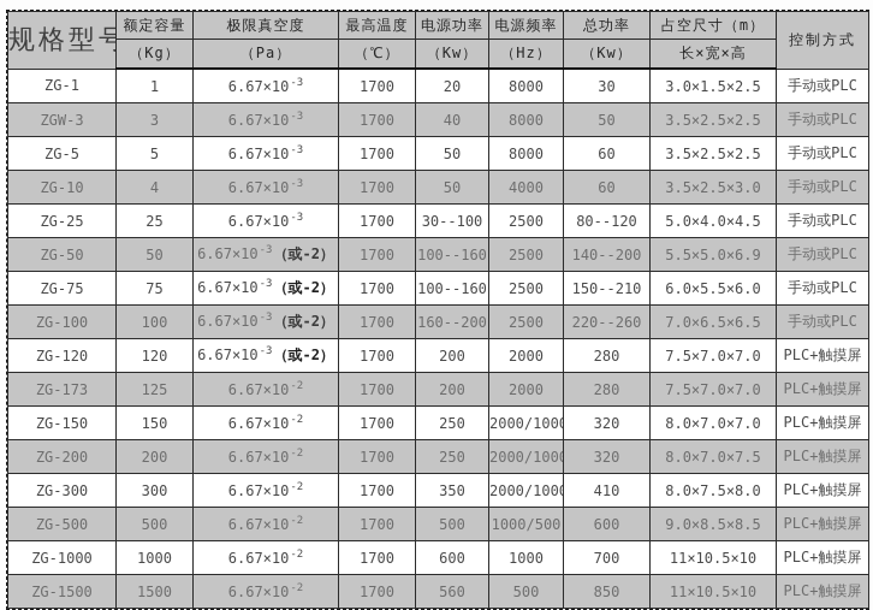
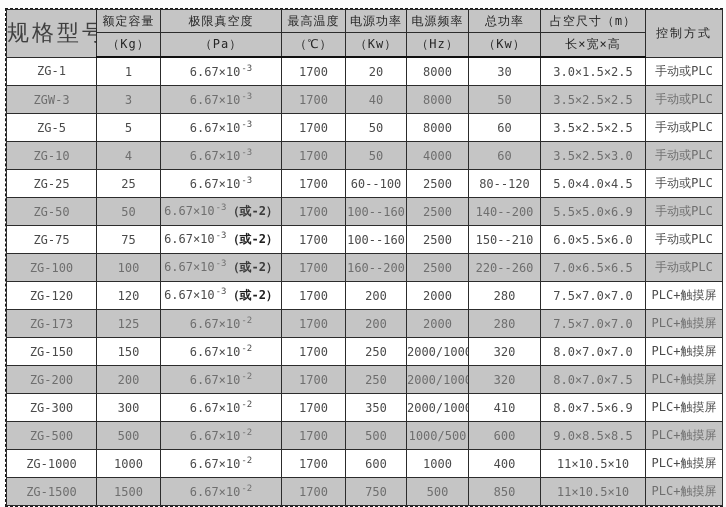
  规格型号	额定容量	极限真空度	最高温度	电源功率	电源频率	总功率	占空尺寸（m）	控制方式
  （Kg）	（Pa）	（℃）	（Kw）	（Hz）	（Kw）	长×宽×高
  ZG-1	1	6.67×10-3	1700	20	8000	30	3.0×1.5×2.5	手动或PLC
  ZGW-3	3	6.67×10-3	1700	40	8000	50	3.5×2.5×2.5	手动或PLC
  ZG-5	5	6.67×10-3	1700	50	8000	60	3.5×2.5×2.5	手动或PLC
  ZG-10	4	6.67×10-3	1700	50	4000	60	3.5×2.5×3.0	手动或PLC
- ZG-25	25	6.67×10-3	1700	30--100	2500	80--120	5.0×4.0×4.5	手动或PLC
+ ZG-25	25	6.67×10-3	1700	60--100	2500	80--120	5.0×4.0×4.5	手动或PLC
  ZG-50	50	6.67×10-3（或-2）	1700	100--160	2500	140--200	5.5×5.0×6.9	手动或PLC
  ZG-75	75	6.67×10-3（或-2）	1700	100--160	2500	150--210	6.0×5.5×6.0	手动或PLC
  ZG-100	100	6.67×10-3（或-2）	1700	160--200	2500	220--260	7.0×6.5×6.5	手动或PLC
  ZG-120	120	6.67×10-3（或-2）	1700	200	2000	280	7.5×7.0×7.0	PLC+触摸屏
  ZG-173	125	6.67×10-2	1700	200	2000	280	7.5×7.0×7.0	PLC+触摸屏
  ZG-150	150	6.67×10-2	1700	250	2000/100	320	8.0×7.0×7.0	PLC+触摸屏
  ZG-200	200	6.67×10-2	1700	250	2000/100	320	8.0×7.0×7.5	PLC+触摸屏
- ZG-300	300	6.67×10-2	1700	350	2000/100	410	8.0×7.5×8.0	PLC+触摸屏
+ ZG-300	300	6.67×10-2	1700	350	2000/100	410	8.0×7.5×6.9	PLC+触摸屏
  ZG-500	500	6.67×10-2	1700	500	1000/500	600	9.0×8.5×8.5	PLC+触摸屏
- ZG-1000	1000	6.67×10-2	1700	600	1000	700	11×10.5×10	PLC+触摸屏
+ ZG-1000	1000	6.67×10-2	1700	600	1000	400	11×10.5×10	PLC+触摸屏
- ZG-1500	1500	6.67×10-2	1700	560	500	850	11×10.5×10	PLC+触摸屏
+ ZG-1500	1500	6.67×10-2	1700	750	500	850	11×10.5×10	PLC+触摸屏
